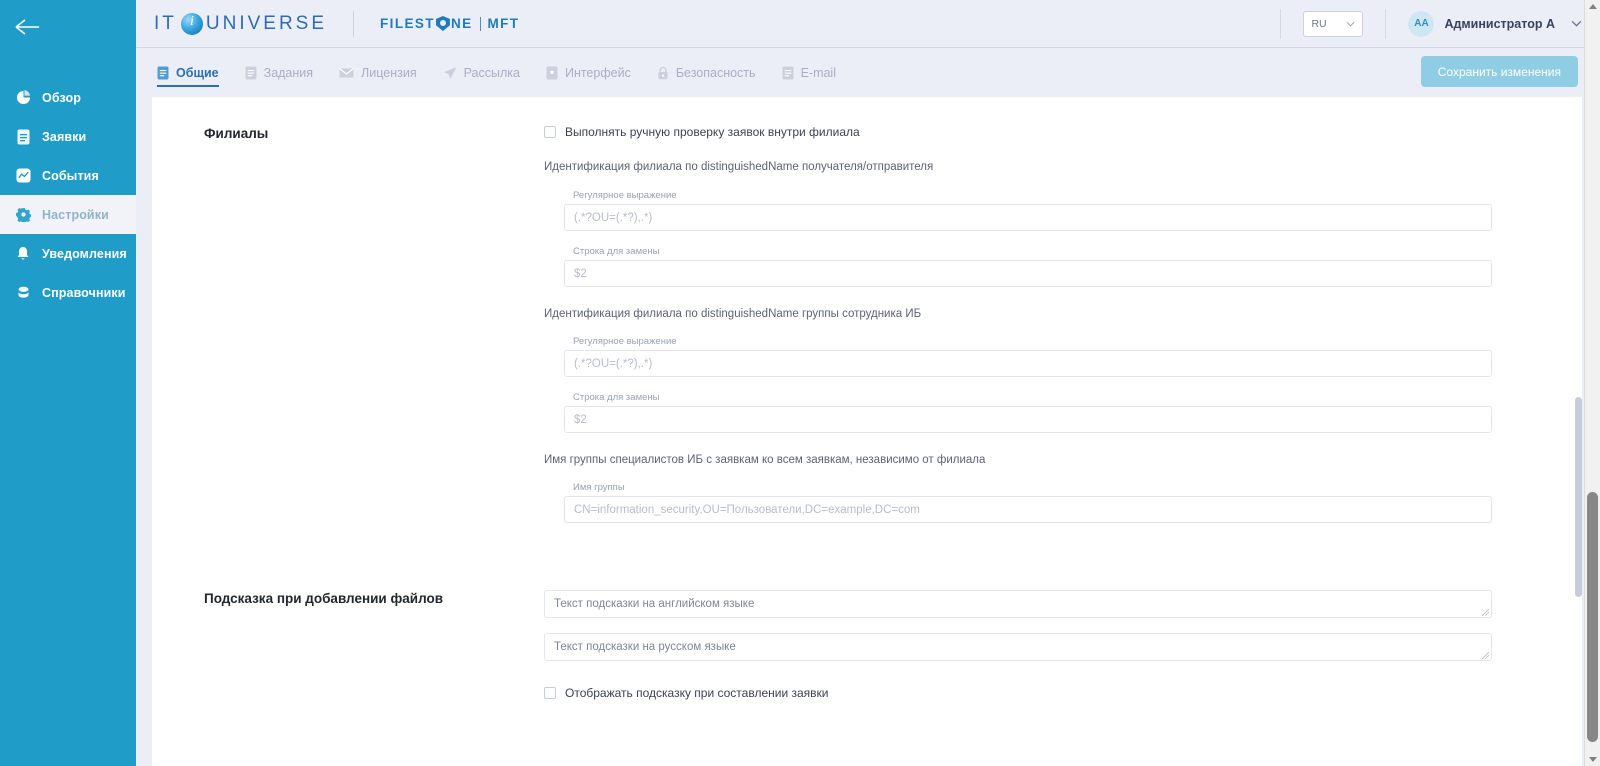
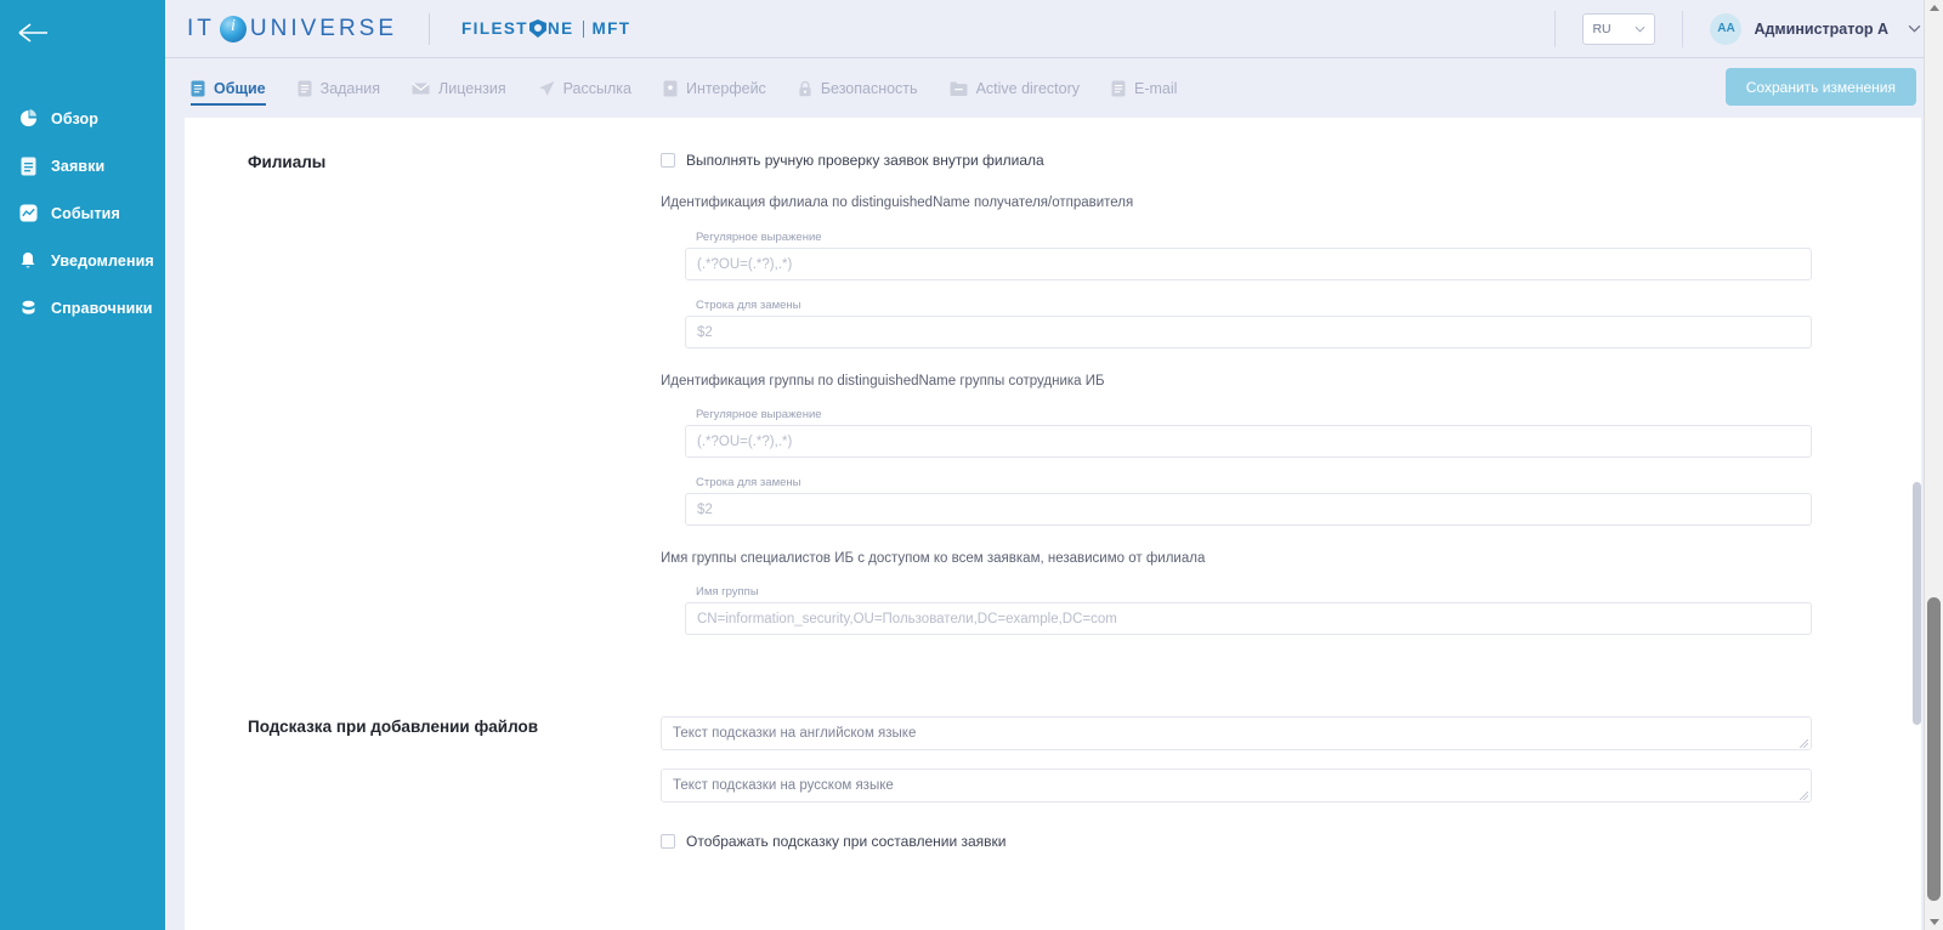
  Обзор
  Заявки
  События
- Настройки
  Уведомления
  Справочники
  IT
  UNIVERSE
  FILEST
  NE
  MFT
  RU
  AA
  Администратор А
  Общие
  Задания
  Лицензия
  Рассылка
  Интерфейс
  Безопасность
+ Active directory
  E-mail
  Сохранить изменения
  Филиалы
  Выполнять ручную проверку заявок внутри филиала
  Идентификация филиала по distinguishedName получателя/отправителя
  Регулярное выражение
  (.*?OU=(.*?),.*)
  Строка для замены
  $2
- Идентификация филиала по distinguishedName группы сотрудника ИБ
+ Идентификация группы по distinguishedName группы сотрудника ИБ
  Регулярное выражение
  (.*?OU=(.*?),.*)
  Строка для замены
  $2
- Имя группы специалистов ИБ с заявкам ко всем заявкам, независимо от филиала
+ Имя группы специалистов ИБ с доступом ко всем заявкам, независимо от филиала
  Имя группы
  CN=information_security,OU=Пользователи,DC=example,DC=com
  Подсказка при добавлении файлов
  Текст подсказки на английском языке
  Текст подсказки на русском языке
  Отображать подсказку при составлении заявки
